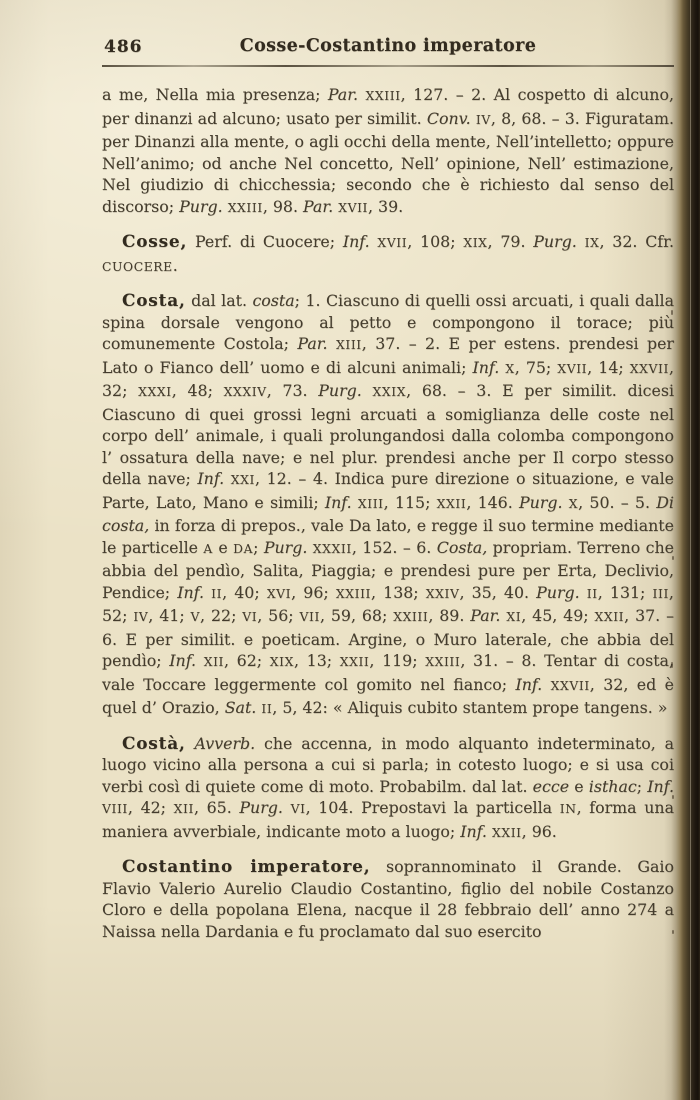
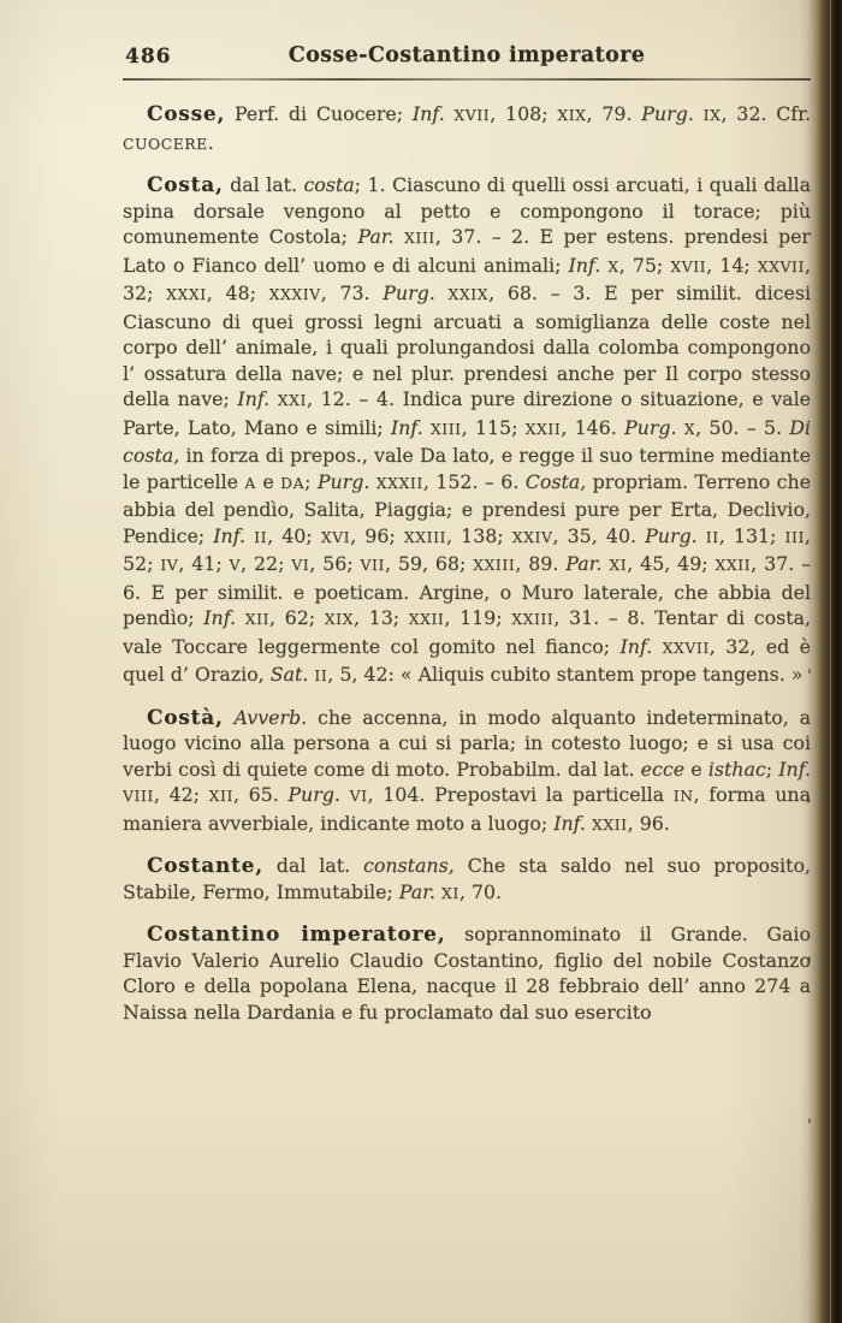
  486
  Cosse-Costantino imperatore
- a me, Nella mia presenza; Par. XXIII, 127. – 2. Al cospetto di alcuno, per dinanzi ad alcuno; usato per similit. Conv. IV, 8, 68. – 3. Figuratam. per Dinanzi alla mente, o agli occhi della mente, Nell’intelletto; oppure Nell’animo; od anche Nel concetto, Nell’ opinione, Nell’ estimazione, Nel giudizio di chicchessia; secondo che è richiesto dal senso del discorso; Purg. XXIII, 98. Par. XVII, 39.
  Cosse, Perf. di Cuocere; Inf. XVII, 108; XIX, 79. Purg. IX, 32. Cfr. CUOCERE.
  Costa, dal lat. costa; 1. Ciascuno di quelli ossi arcuati, i quali dalla spina dorsale vengono al petto e compongono il torace; più comunemente Costola; Par. XIII, 37. – 2. E per estens. prendesi per Lato o Fianco dell’ uomo e di alcuni animali; Inf. X, 75; XVII, 14; XXVII, 32; XXXI, 48; XXXIV, 73. Purg. XXIX, 68. – 3. E per similit. dicesi Ciascuno di quei grossi legni arcuati a somiglianza delle coste nel corpo dell’ animale, i quali prolungandosi dalla colomba compongono l’ ossatura della nave; e nel plur. prendesi anche per Il corpo stesso della nave; Inf. XXI, 12. – 4. Indica pure direzione o situazione, e vale Parte, Lato, Mano e simili; Inf. XIII, 115; XXII, 146. Purg. X, 50. – 5. Di costa, in forza di prepos., vale Da lato, e regge il suo termine mediante le particelle A e DA; Purg. XXXII, 152. – 6. Costa, propriam. Terreno che abbia del pendìo, Salita, Piaggia; e prendesi pure per Erta, Declivio, Pendice; Inf. II, 40; XVI, 96; XXIII, 138; XXIV, 35, 40. Purg. II, 131; III, 52; IV, 41; V, 22; VI, 56; VII, 59, 68; XXIII, 89. Par. XI, 45, 49; XXII, 37. – 6. E per similit. e poeticam. Argine, o Muro laterale, che abbia del pendìo; Inf. XII, 62; XIX, 13; XXII, 119; XXIII, 31. – 8. Tentar di costa, vale Toccare leggermente col gomito nel fianco; Inf. XXVII, 32, ed è quel d’ Orazio, Sat. II, 5, 42: « Aliquis cubito stantem prope tangens. »
  Costà, Avverb. che accenna, in modo alquanto indeterminato, a luogo vicino alla persona a cui si parla; in cotesto luogo; e si usa coi verbi così di quiete come di moto. Probabilm. dal lat. ecce e isthac; Inf. VIII, 42; XII, 65. Purg. VI, 104. Prepostavi la particella IN, forma una maniera avverbiale, indicante moto a luogo; Inf. XXII, 96.
+ Costante, dal lat. constans, Che sta saldo nel suo proposito, Stabile, Fermo, Immutabile; Par. XI, 70.
  Costantino imperatore, soprannominato il Grande. Gaio Flavio Valerio Aurelio Claudio Costantino, figlio del nobile Costanzo Cloro e della popolana Elena, nacque il 28 febbraio dell’ anno 274 a Naissa nella Dardania e fu proclamato dal suo esercito
